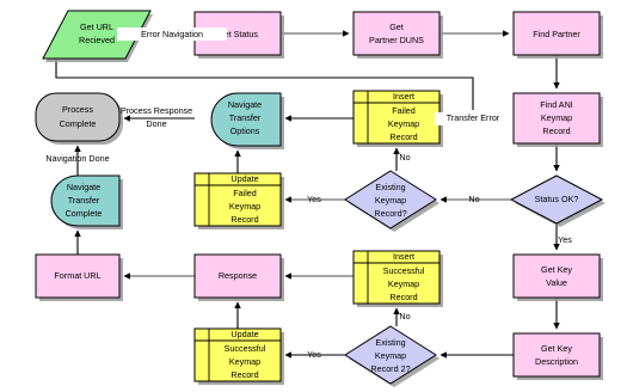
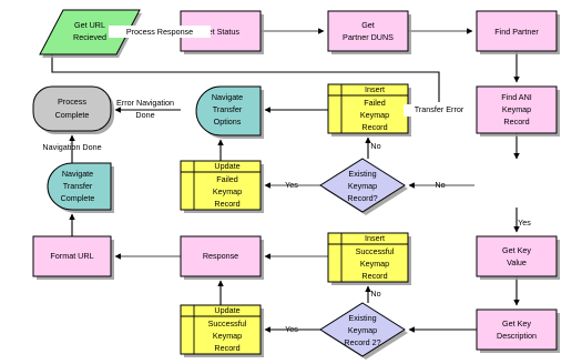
  Get URL
  Recieved
  t Status
  Get
  Partner DUNS
  Find Partner
  Find ANI
  Keymap
  Record
- Status OK?
  Get Key
  Value
  Get Key
  Description
  Existing
  Keymap
  Record 2?
  Update
  Successful
  Keymap
  Record
  Insert
  Successful
  Keymap
  Record
  Response
  Format URL
  Navigate
  Transfer
  Complete
  Process
  Complete
  Navigate
  Transfer
  Options
  Insert
  Failed
  Keymap
  Record
  Existing
  Keymap
  Record?
  Update
  Failed
  Keymap
  Record
- Error Navigation
+ Process Response
  Transfer Error
- Process Response
+ Error Navigation
  Done
  Navigation Done
  No
  No
  Yes
  Yes
  No
  Yes
